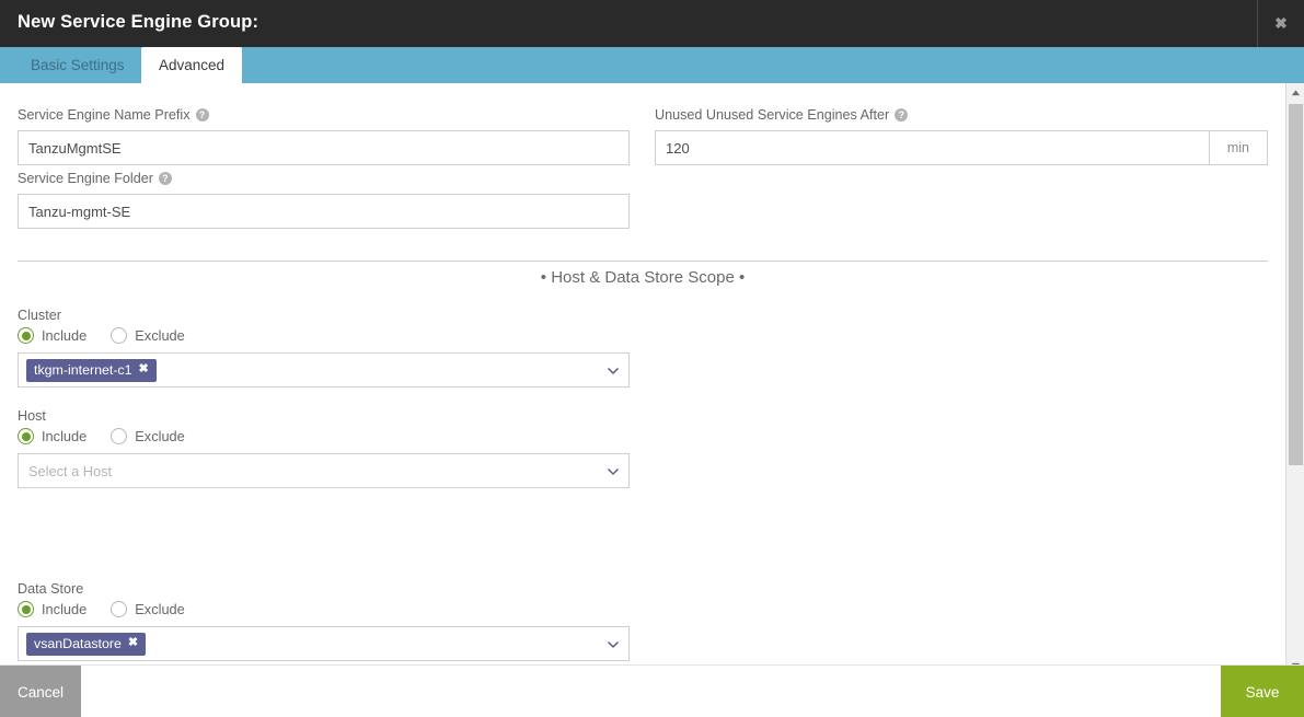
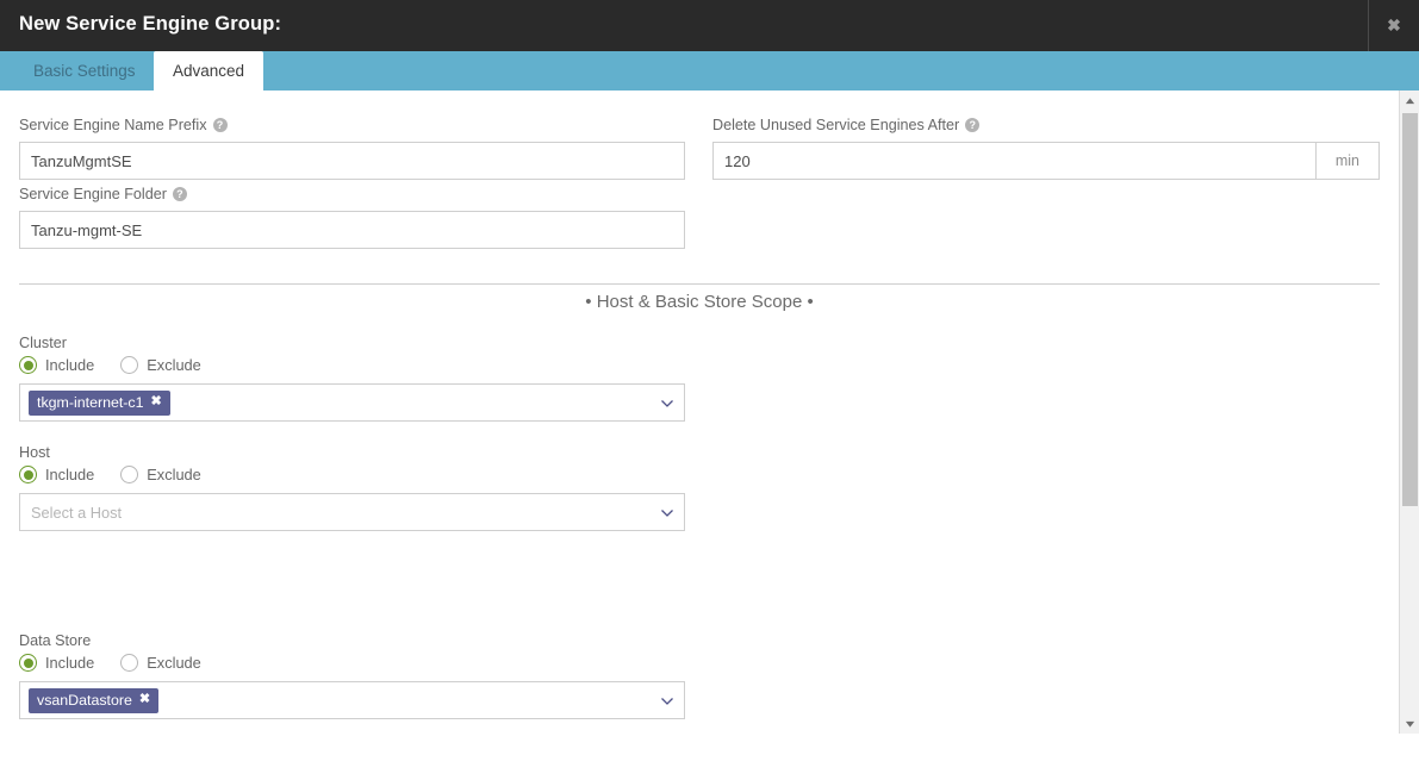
  New Service Engine Group:
  ✖
  Basic Settings
  Advanced
  Service Engine Name Prefix
  ?
  TanzuMgmtSE
  Service Engine Folder
  ?
  Tanzu-mgmt-SE
- Unused Unused Service Engines After
+ Delete Unused Service Engines After
  ?
  120
  min
- • Host & Data Store Scope •
+ • Host & Basic Store Scope •
  Cluster
  Include
  Exclude
  tkgm-internet-c1
  ✖
  Host
  Include
  Exclude
  Select a Host
  Data Store
  Include
  Exclude
  vsanDatastore
  ✖
- Cancel
- Save
